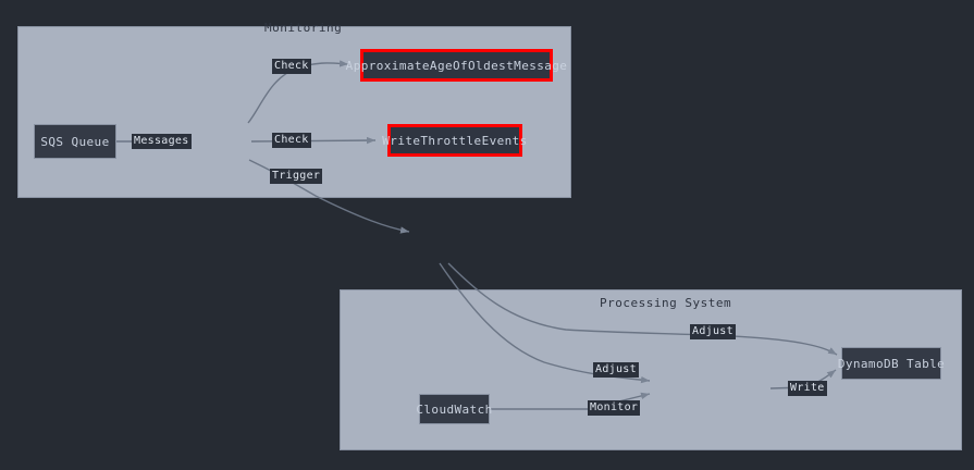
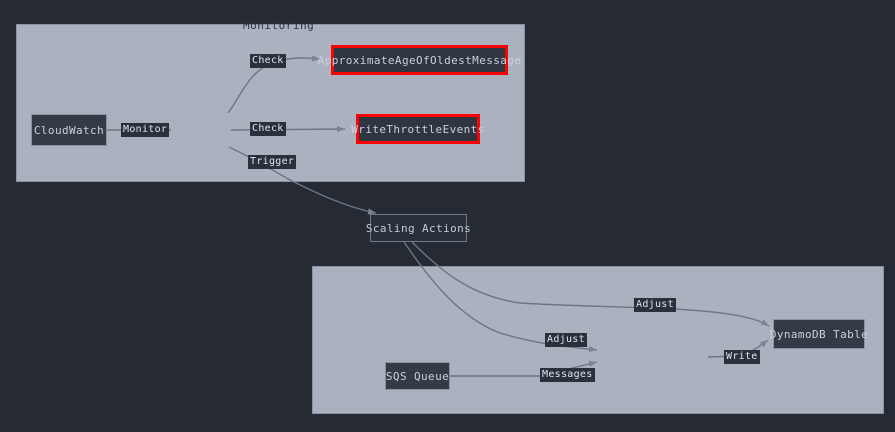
  Monitoring
- Processing System
- SQS Queue
+ CloudWatch
  ApproximateAgeOfOldestMessage
  WriteThrottleEvents
+ Scaling Actions
- CloudWatch
+ SQS Queue
  DynamoDB Table
- Messages
+ Monitor
  Check
  Check
  Trigger
  Adjust
  Adjust
- Monitor
+ Messages
  Write
